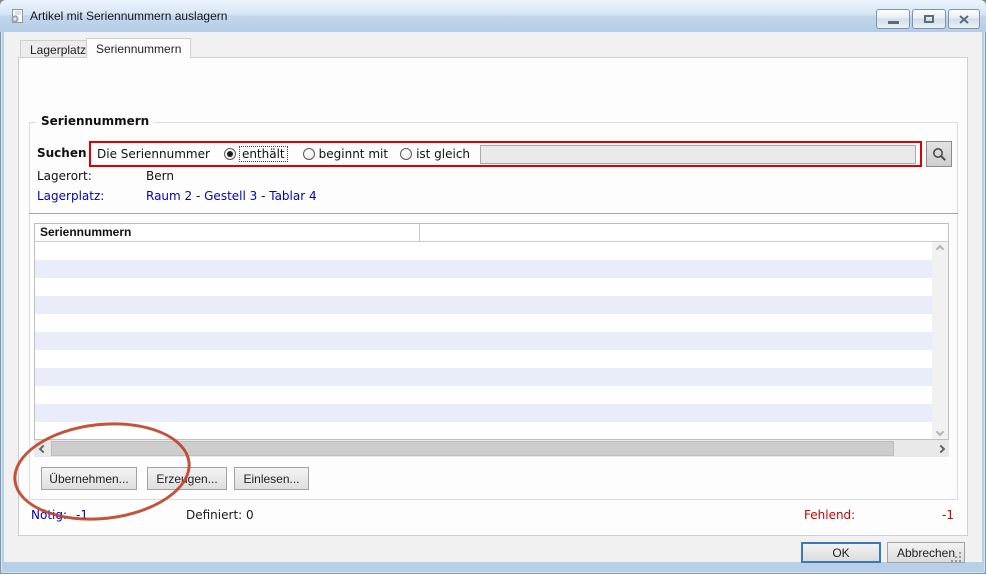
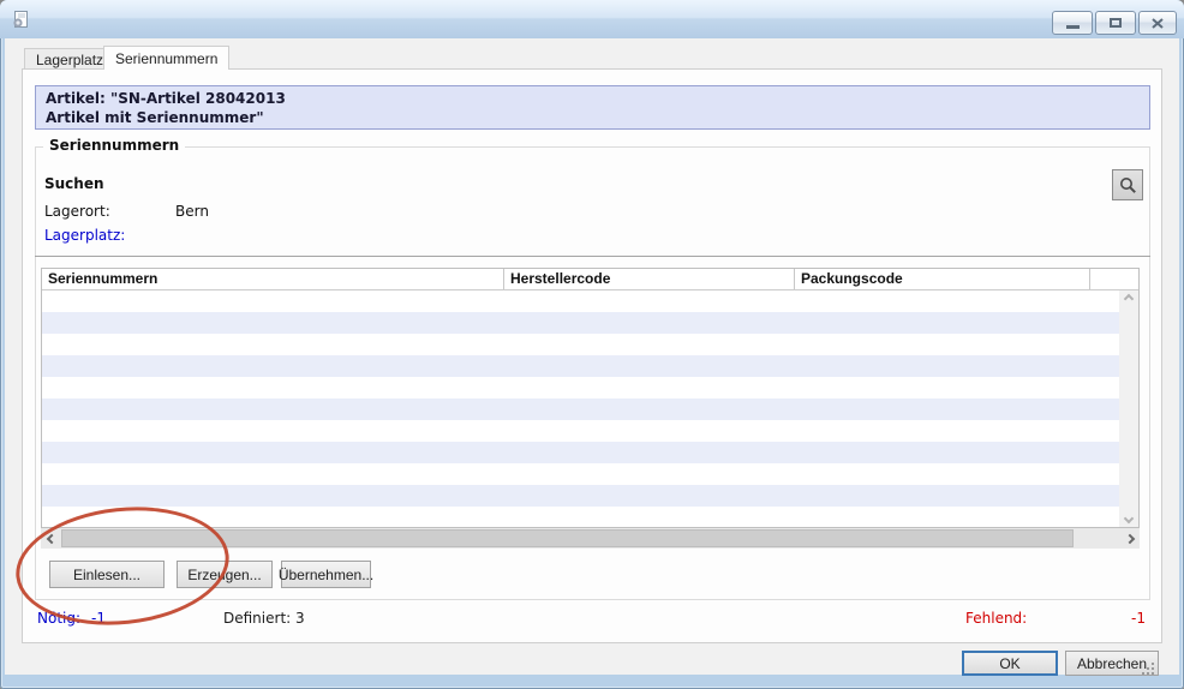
- Artikel mit Seriennummern auslagern
  Lagerplatz
  Seriennummern
+ Artikel: "SN-Artikel 28042013
+ Artikel mit Seriennummer"
  Seriennummern
  Suchen
- Die Seriennummer
- enthält
- beginnt mit
- ist gleich
  Lagerort:
  Bern
  Lagerplatz:
- Raum 2 - Gestell 3 - Tablar 4
  Seriennummern
+ Herstellercode
+ Packungscode
- Übernehmen...
+ Einlesen...
  Erzeugen...
- Einlesen...
+ Übernehmen...
  Nötig:
  -1
  Definiert:
- 0
+ 3
  Fehlend:
  -1
  OK
  Abbrechen
